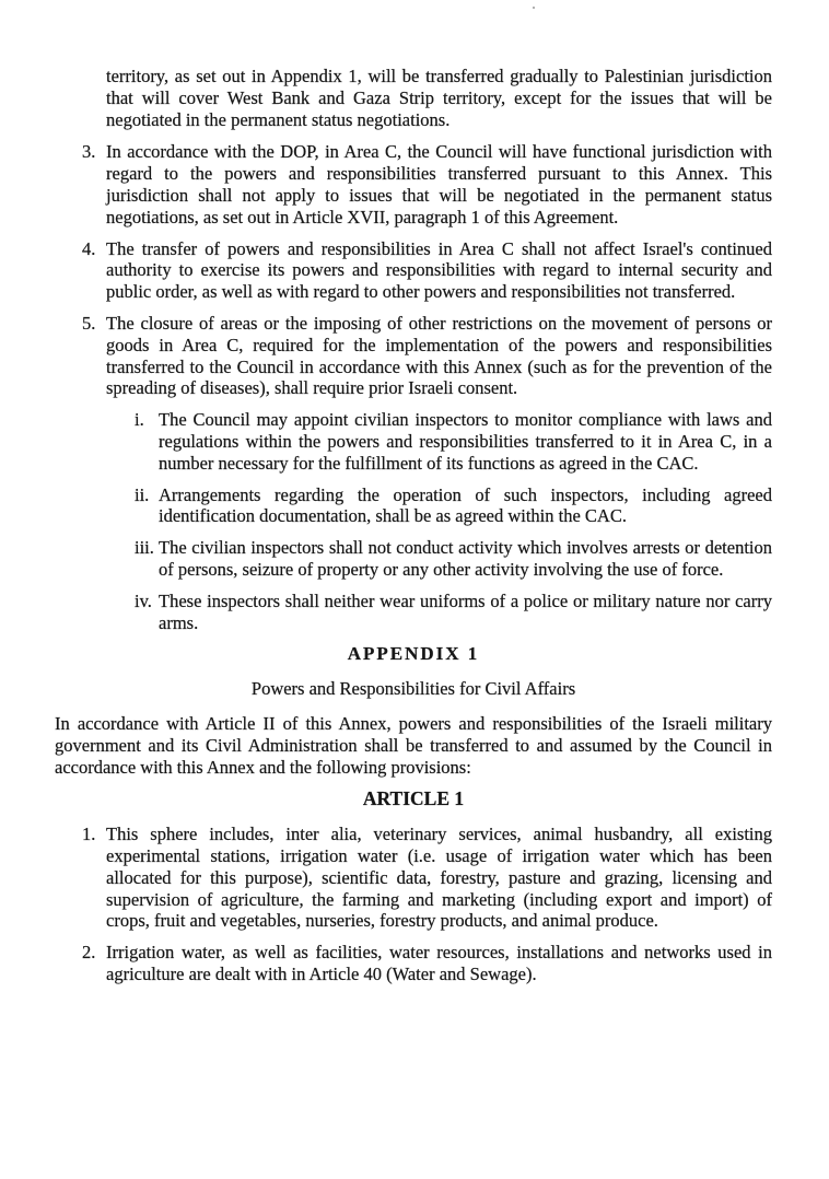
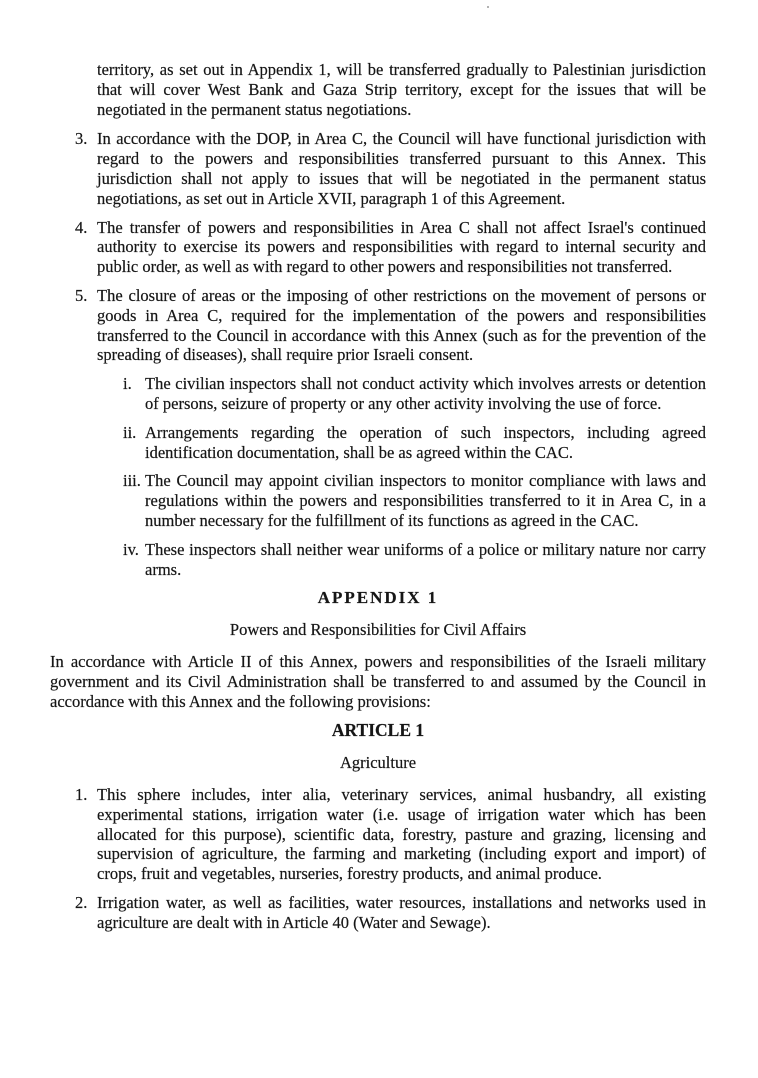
  territory, as set out in Appendix 1, will be transferred gradually to Palestinian jurisdiction that will cover West Bank and Gaza Strip territory, except for the issues that will be negotiated in the permanent status negotiations.
  3.
  In accordance with the DOP, in Area C, the Council will have functional jurisdiction with regard to the powers and responsibilities transferred pursuant to this Annex. This jurisdiction shall not apply to issues that will be negotiated in the permanent status negotiations, as set out in Article XVII, paragraph 1 of this Agreement.
  4.
  The transfer of powers and responsibilities in Area C shall not affect Israel's continued authority to exercise its powers and responsibilities with regard to internal security and public order, as well as with regard to other powers and responsibilities not transferred.
  5.
  The closure of areas or the imposing of other restrictions on the movement of persons or goods in Area C, required for the implementation of the powers and responsibilities transferred to the Council in accordance with this Annex (such as for the prevention of the spreading of diseases), shall require prior Israeli consent.
  i.
- The Council may appoint civilian inspectors to monitor compliance with laws and regulations within the powers and responsibilities transferred to it in Area C, in a number necessary for the fulfillment of its functions as agreed in the CAC.
+ The civilian inspectors shall not conduct activity which involves arrests or detention of persons, seizure of property or any other activity involving the use of force.
  ii.
  Arrangements regarding the operation of such inspectors, including agreed identification documentation, shall be as agreed within the CAC.
  iii.
- The civilian inspectors shall not conduct activity which involves arrests or detention of persons, seizure of property or any other activity involving the use of force.
+ The Council may appoint civilian inspectors to monitor compliance with laws and regulations within the powers and responsibilities transferred to it in Area C, in a number necessary for the fulfillment of its functions as agreed in the CAC.
  iv.
  These inspectors shall neither wear uniforms of a police or military nature nor carry arms.
  APPENDIX 1
  Powers and Responsibilities for Civil Affairs
  In accordance with Article II of this Annex, powers and responsibilities of the Israeli military government and its Civil Administration shall be transferred to and assumed by the Council in accordance with this Annex and the following provisions:
  ARTICLE 1
+ Agriculture
  1.
  This sphere includes, inter alia, veterinary services, animal husbandry, all existing experimental stations, irrigation water (i.e. usage of irrigation water which has been allocated for this purpose), scientific data, forestry, pasture and grazing, licensing and supervision of agriculture, the farming and marketing (including export and import) of crops, fruit and vegetables, nurseries, forestry products, and animal produce.
  2.
  Irrigation water, as well as facilities, water resources, installations and networks used in agriculture are dealt with in Article 40 (Water and Sewage).
